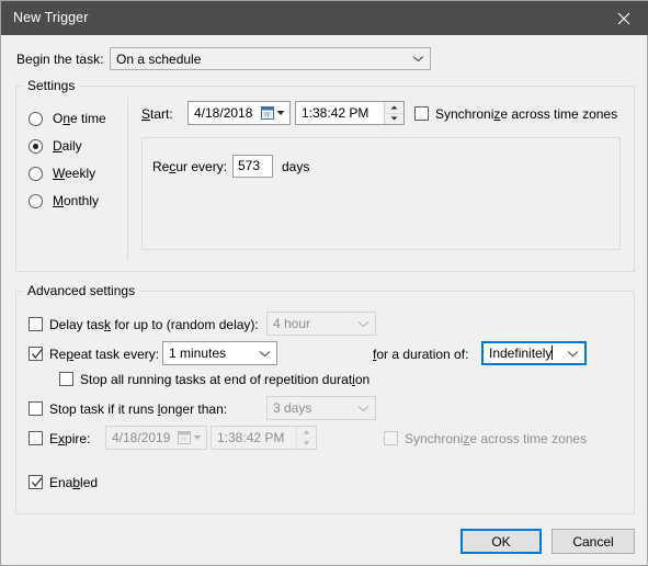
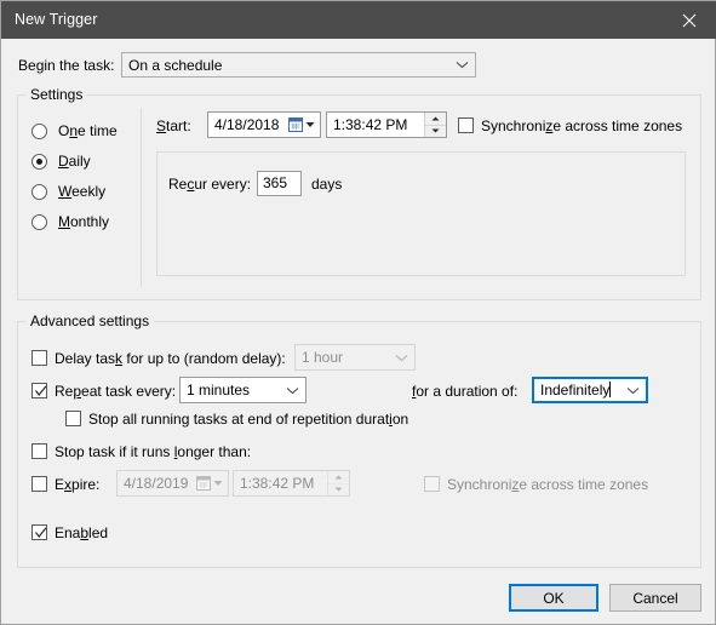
  New Trigger
  Begin the task:
  On a schedule
  Settings
  One time
  Daily
  Weekly
  Monthly
  Start:
  4/18/2018
  1:38:42 PM
  Synchronize across time zones
  Recur every:
- 573
+ 365
  days
  Advanced settings
  Delay task for up to (random delay):
- 4 hour
+ 1 hour
  Repeat task every:
  1 minutes
  for a duration of:
  Indefinitely
  Stop all running tasks at end of repetition duration
  Stop task if it runs longer than:
- 3 days
  Expire:
  4/18/2019
  1:38:42 PM
  Synchronize across time zones
  Enabled
  OK
  Cancel
